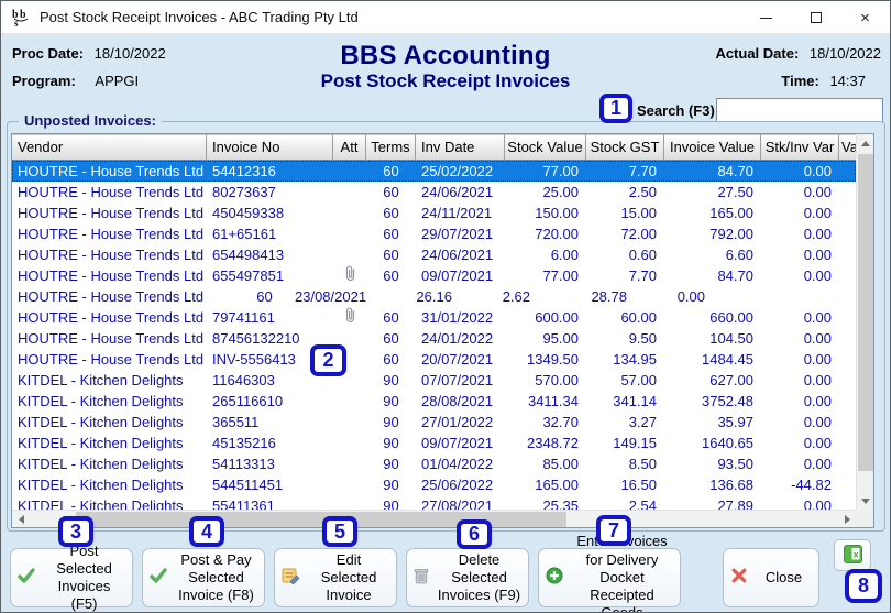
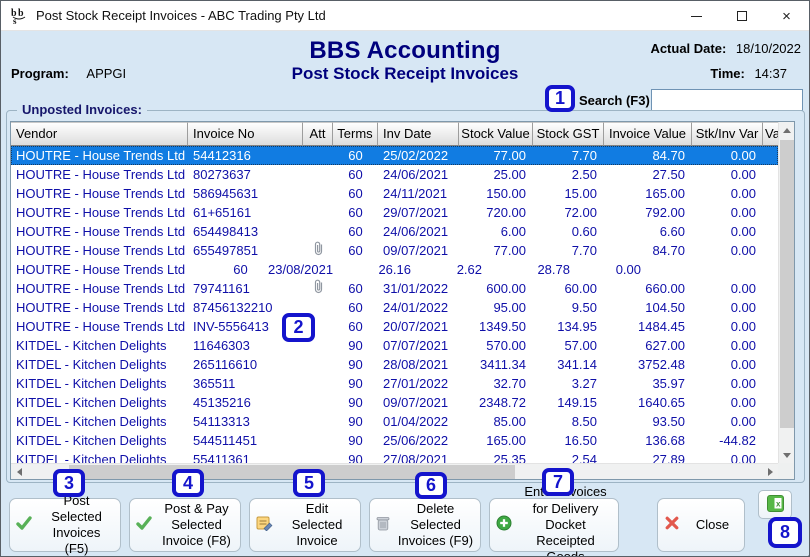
  b
  b
  s
  Post Stock Receipt Invoices - ABC Trading Pty Ltd
  ×
- Proc Date: 18/10/2022
  Program: APPGI
  BBS Accounting
  Post Stock Receipt Invoices
  Actual Date: 18/10/2022
  Time: 14:37
  Search (F3)
  Unposted Invoices:
  Vendor
  Invoice No
  Att
  Terms
  Inv Date
  Stock Value
  Stock GST
  Invoice Value
  Stk/Inv Var
  Va
  HOUTRE - House Trends Ltd
  54412316
  60
  25/02/2022
  77.00
  7.70
  84.70
  0.00
  HOUTRE - House Trends Ltd
  80273637
  60
  24/06/2021
  25.00
  2.50
  27.50
  0.00
  HOUTRE - House Trends Ltd
- 450459338
+ 586945631
  60
  24/11/2021
  150.00
  15.00
  165.00
  0.00
  HOUTRE - House Trends Ltd
  61+65161
  60
  29/07/2021
  720.00
  72.00
  792.00
  0.00
  HOUTRE - House Trends Ltd
  654498413
  60
  24/06/2021
  6.00
  0.60
  6.60
  0.00
  HOUTRE - House Trends Ltd
  655497851
  60
  09/07/2021
  77.00
  7.70
  84.70
  0.00
  HOUTRE - House Trends Ltd
  60
  23/08/2021
  26.16
  2.62
  28.78
  0.00
  HOUTRE - House Trends Ltd
  79741161
  60
  31/01/2022
  600.00
  60.00
  660.00
  0.00
  HOUTRE - House Trends Ltd
  87456132210
  60
  24/01/2022
  95.00
  9.50
  104.50
  0.00
  HOUTRE - House Trends Ltd
  INV-5556413
  60
  20/07/2021
  1349.50
  134.95
  1484.45
  0.00
  KITDEL - Kitchen Delights
  11646303
  90
  07/07/2021
  570.00
  57.00
  627.00
  0.00
  KITDEL - Kitchen Delights
  265116610
  90
  28/08/2021
  3411.34
  341.14
  3752.48
  0.00
  KITDEL - Kitchen Delights
  365511
  90
  27/01/2022
  32.70
  3.27
  35.97
  0.00
  KITDEL - Kitchen Delights
  45135216
  90
  09/07/2021
  2348.72
  149.15
  1640.65
  0.00
  KITDEL - Kitchen Delights
  54113313
  90
  01/04/2022
  85.00
  8.50
  93.50
  0.00
  KITDEL - Kitchen Delights
  544511451
  90
  25/06/2022
  165.00
  16.50
  136.68
  -44.82
  KITDEL - Kitchen Delights
  55411361
  90
  27/08/2021
  25.35
  2.54
  27.89
  0.00
  Post Selected Invoices (F5)
  Post & Pay Selected Invoice (F8)
  Edit Selected Invoice
  Delete Selected Invoices (F9)
  Enoices for Delivery Docket Receipted
  Close
  x
  1
  2
  3
  4
  5
  6
  7
  8
